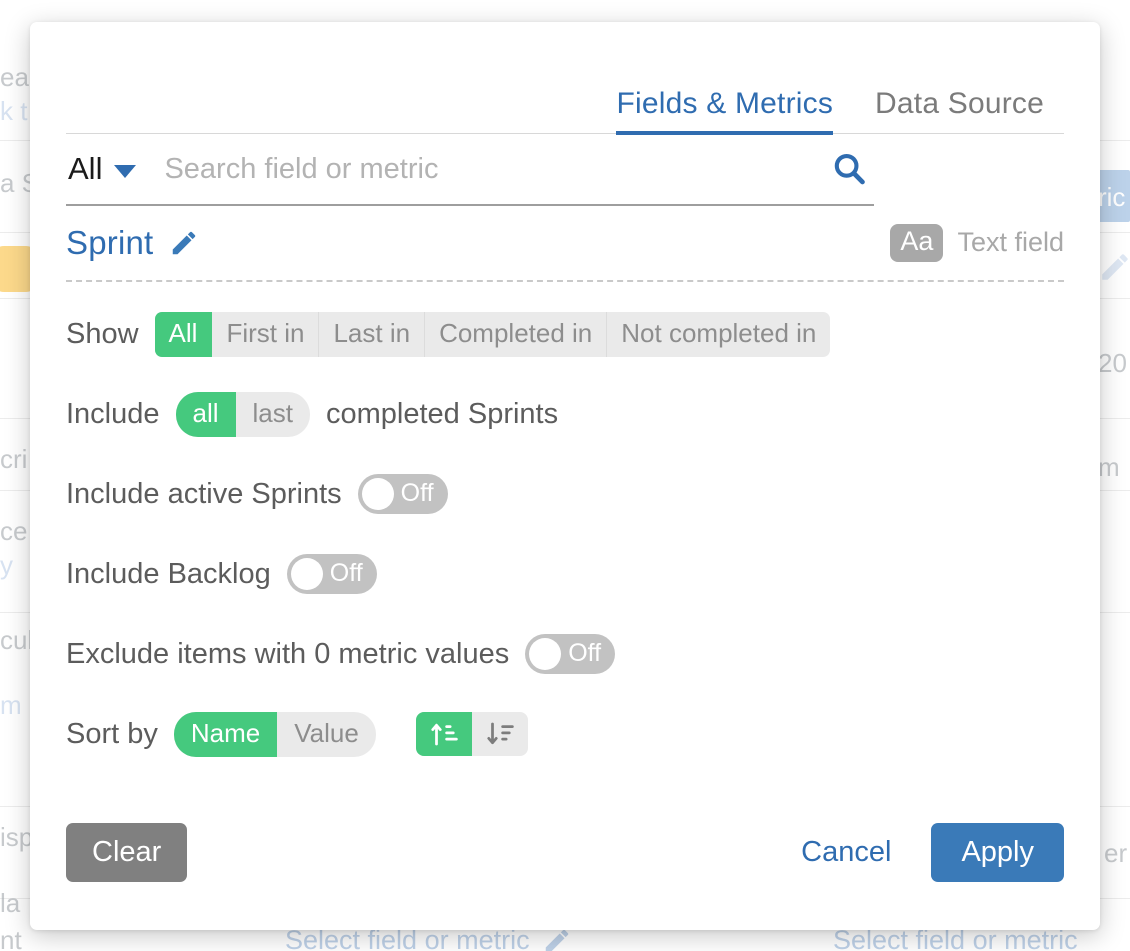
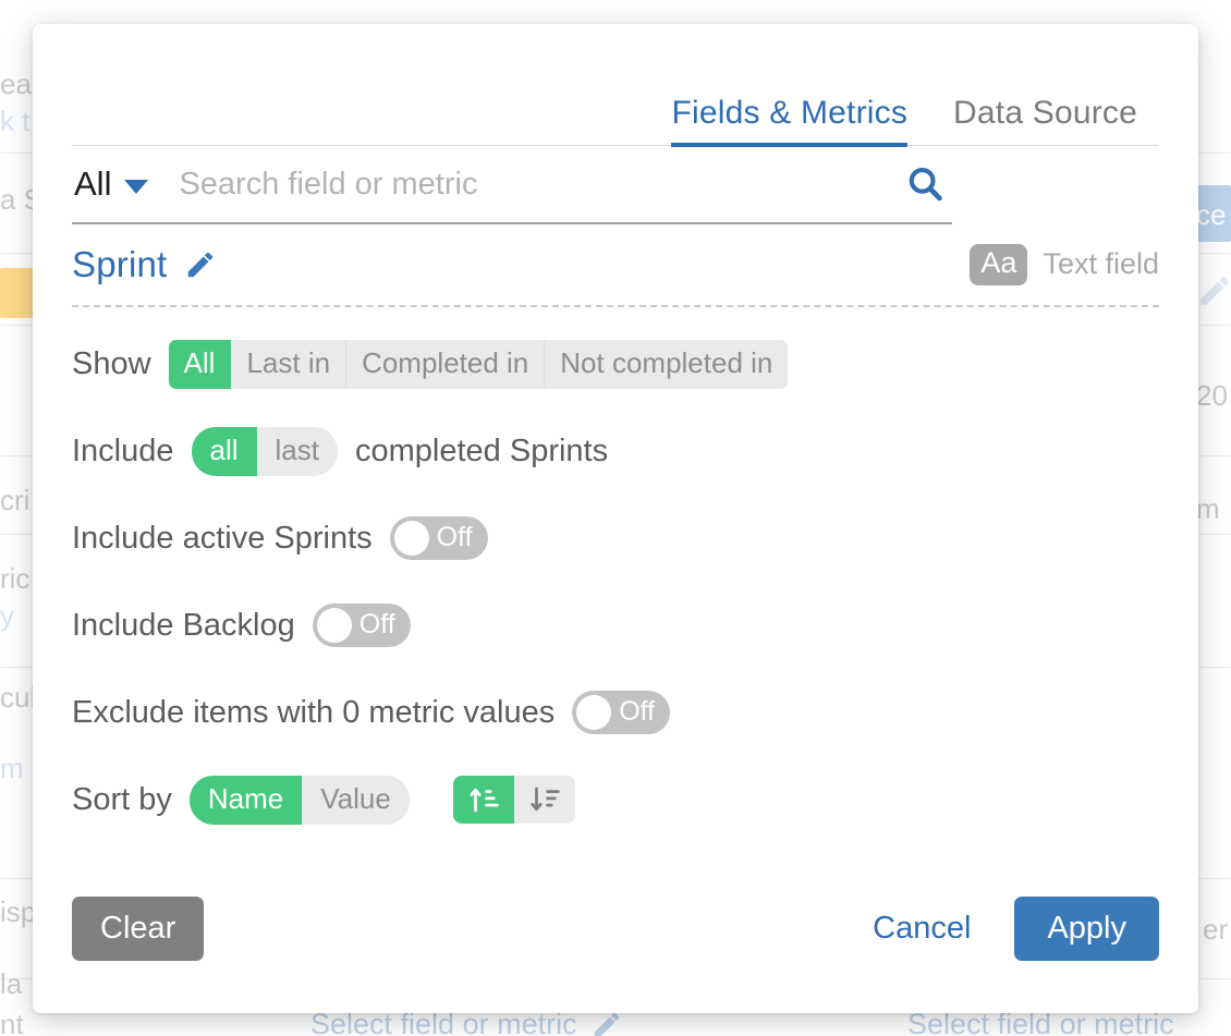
  ea
  k t
  cri
- ce
+ ric
  y
  m
  isp
  la
  nt
- ric
+ ce
  20
  m
  er
  Select field or metric
  Select field or metric
  Fields & Metrics
  Data Source
  All
  Search field or metric
  Sprint
  Aa
  Text field
  Show
  All
- First in
  Last in
  Completed in
  Not completed in
  Include
  all
  last
  completed Sprints
  Include active Sprints
  Off
  Include Backlog
  Off
  Exclude items with 0 metric values
  Off
  Sort by
  Name
  Value
  Clear
  Cancel
  Apply
